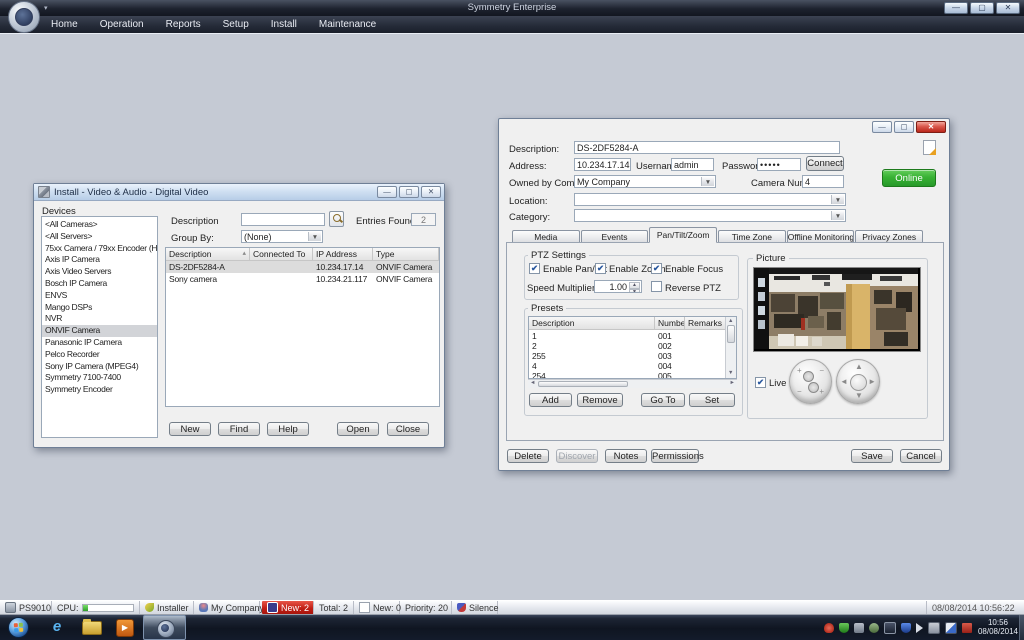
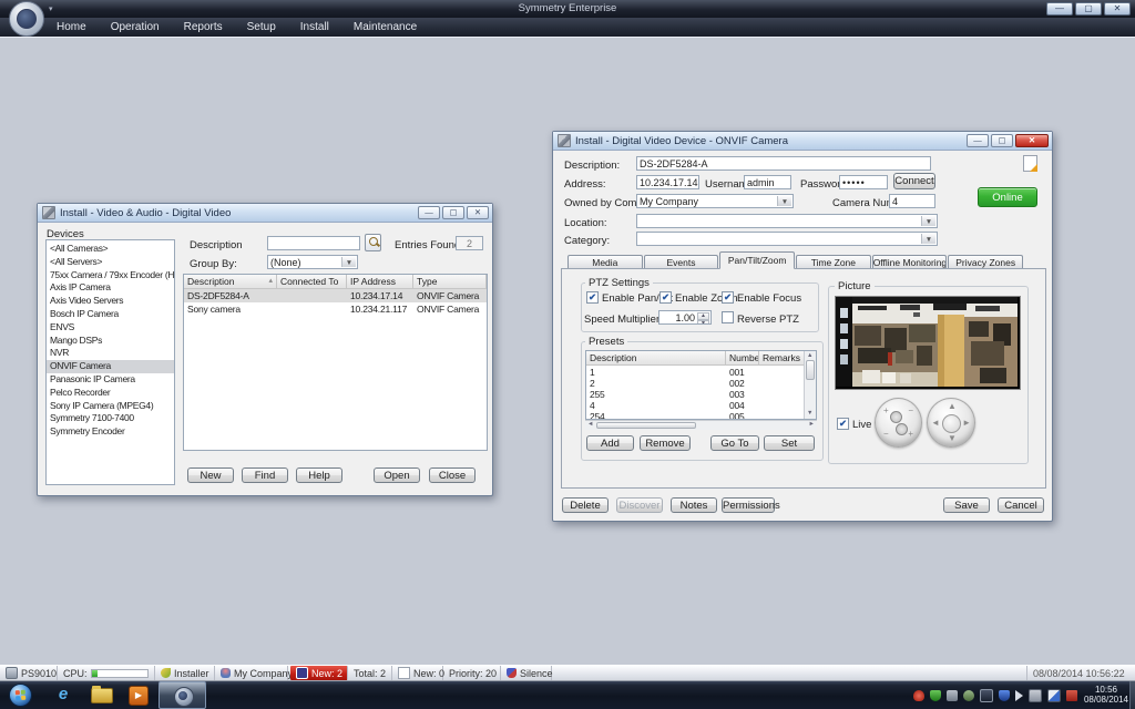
  Symmetry Enterprise
  —
  ▢
  ✕
  Home
  Operation
  Reports
  Setup
  Install
  Maintenance
  Install - Video & Audio - Digital Video
  —
  ▢
  ✕
  Devices
  <All Cameras>
  <All Servers>
  75xx Camera / 79xx Encoder (H
  Axis IP Camera
  Axis Video Servers
  Bosch IP Camera
  ENVS
  Mango DSPs
  NVR
  ONVIF Camera
  Panasonic IP Camera
  Pelco Recorder
  Sony IP Camera (MPEG4)
  Symmetry 7100-7400
  Symmetry Encoder
  Description
  Entries Foun
  2
  Group By:
  (None)
  Description
  Connected To
  IP Address
  Type
  DS-2DF5284-A
  10.234.17.14
  ONVIF Camera
  Sony camera
  10.234.21.117
  ONVIF Camera
  New
  Find
  Help
  Open
  Close
+ Install - Digital Video Device - ONVIF Camera
  —
  ▢
  ✕
  Description:
  DS-2DF5284-A
  Address:
  10.234.17.14
  admin
  •••••
  Connect
  My Company
  4
  Online
  Location:
  Category:
  Media
  Events
  Pan/Tilt/Zoom
  Time Zone
  Offline Monitoring
  Privacy Zones
  PTZ Settings
  ✔
  Enable Pan/
  ✔
  Enable Zo
  ✔
  Enable Focus
  Speed Multiplie
  1.00
  Reverse PTZ
  Presets
  Description
  Numbe
  Remarks
  1
  001
  2
  002
  255
  003
  4
  004
  254
  005
  Add
  Remove
  Go To
  Set
  Picture
  ✔
  Live
  +
  −
  −
  +
  ▲
  ▼
  ◄
  ►
  Delete
  Discover
  Notes
  Permissions
  Save
  Cancel
  PS9010
  CPU:
  Installer
  My Compan
  New: 2
  Total: 2
  New: 0
  Priority: 20
  Silence
  08/08/2014 10:56:22
  e
  ▶
  10:56
  08/08/2014
